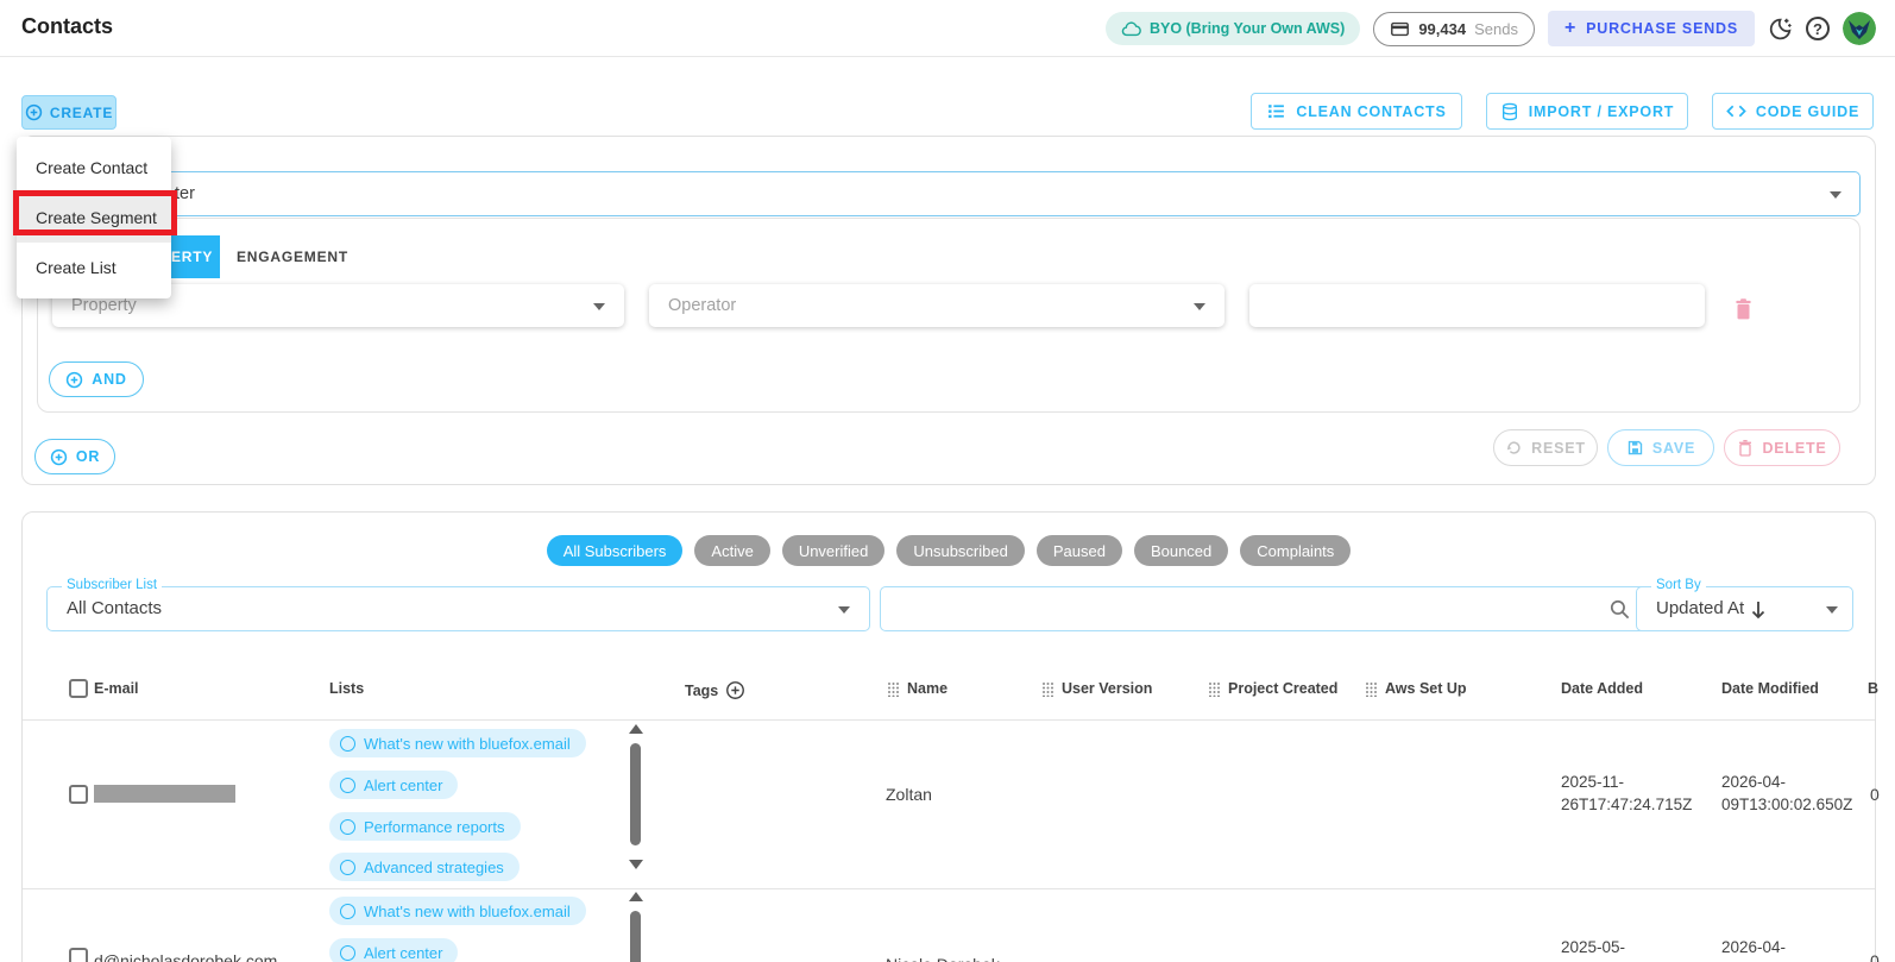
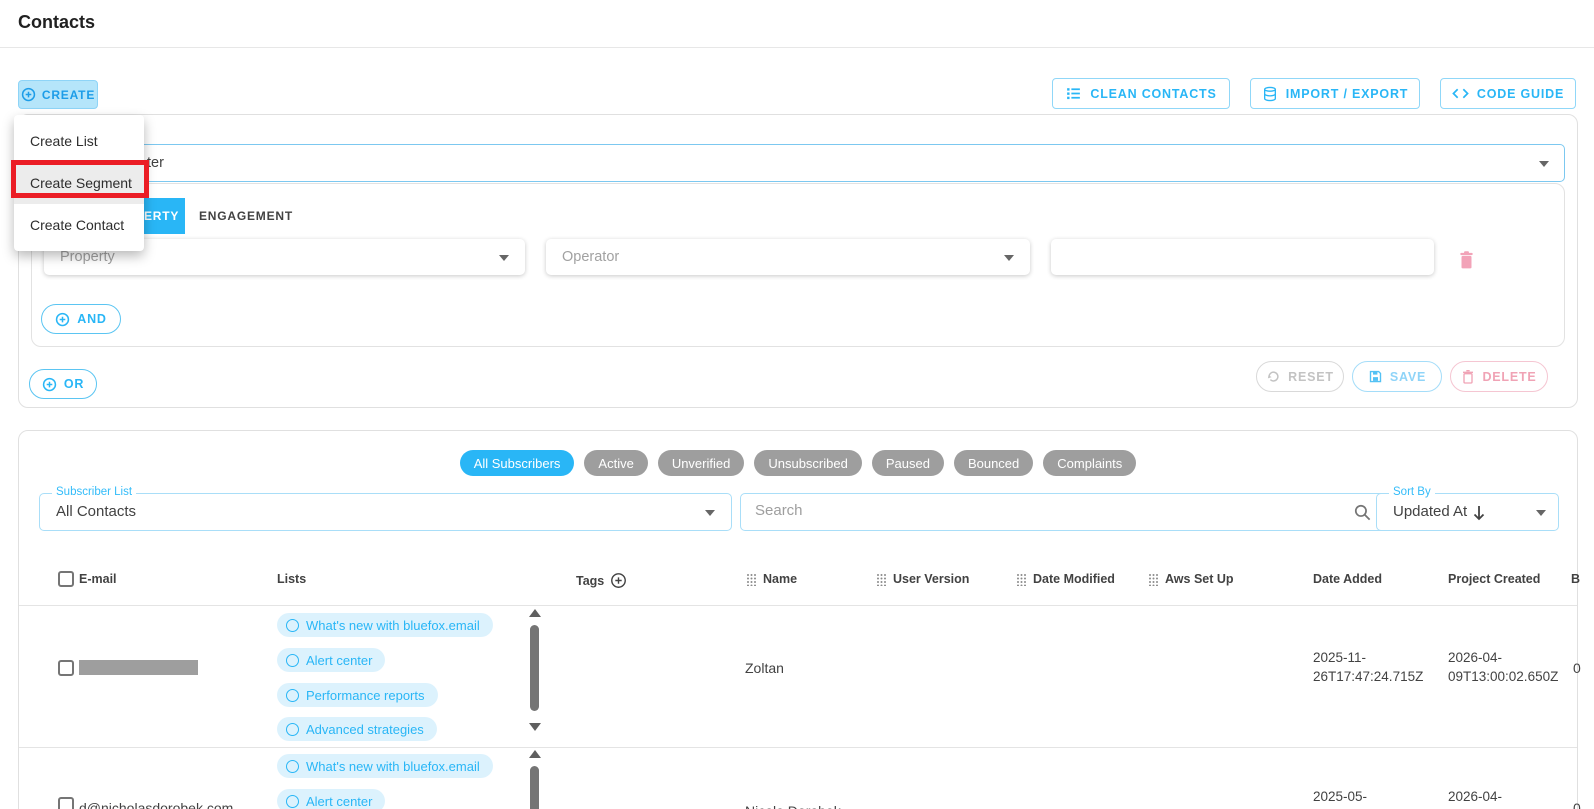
  Contacts
- BYO (Bring Your Own AWS)
- 99,434
- Sends
- +
- PURCHASE SENDS
- ?
  CREATE
  CLEAN CONTACTS
  IMPORT / EXPORT
  CODE GUIDE
  ter
  ENGAGEMENT
  Property
  Operator
  AND
  OR
  RESET
  SAVE
  DELETE
- Create Contact
+ Create List
  Create Segment
- Create List
+ Create Contact
  All Subscribers
  Active
  Unverified
  Unsubscribed
  Paused
  Bounced
  Complaints
  Subscriber List
  All Contacts
+ Search
  Sort By
  Updated At
  E-mail
  Lists
  Tags
  Name
  User Version
- Project Created
+ Date Modified
  Aws Set Up
  Date Added
- Date Modified
+ Project Created
  B
  What's new with bluefox.email
  Alert center
  Performance reports
  Advanced strategies
  Zoltan
  2025-11-
  26T17:47:24.715Z
  2026-04-
  09T13:00:02.650Z
  0
  What's new with bluefox.email
  Alert center
  d@nicholasdorobek.com
  2025-05-
  2026-04-
  0
